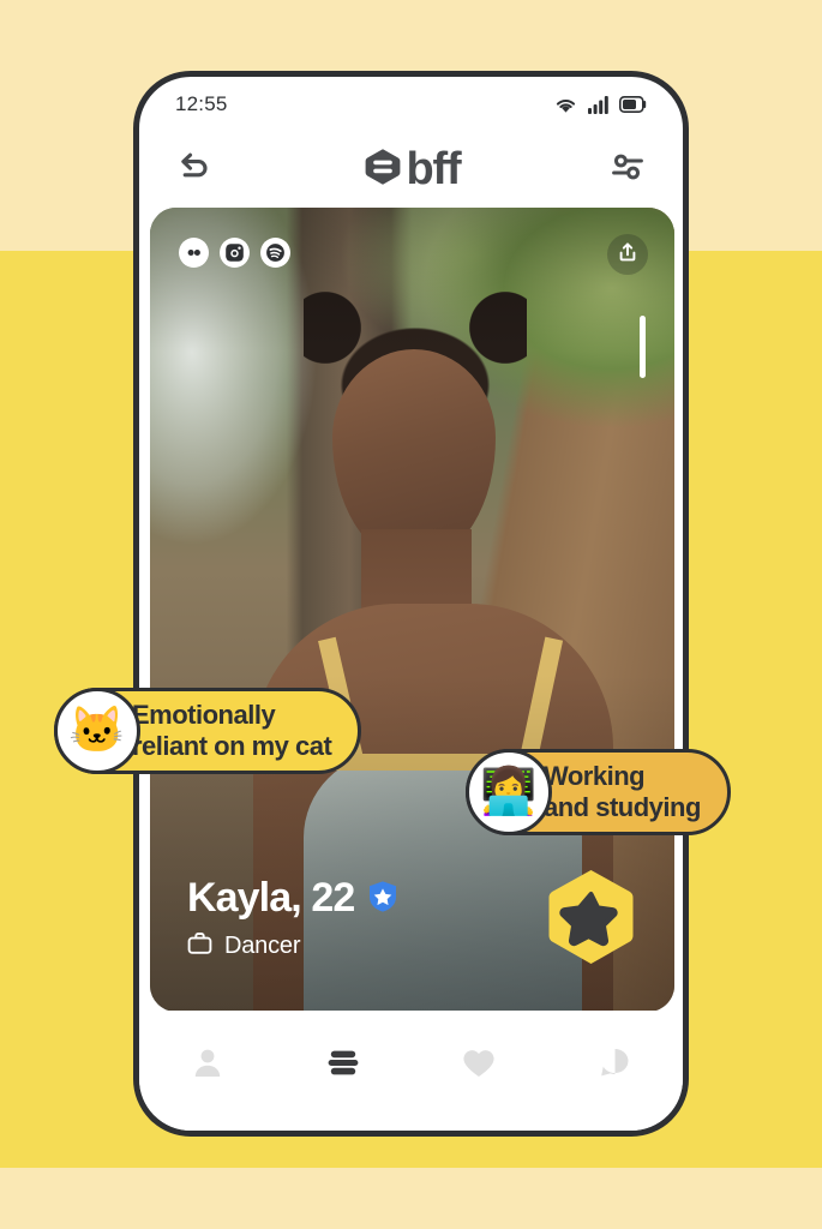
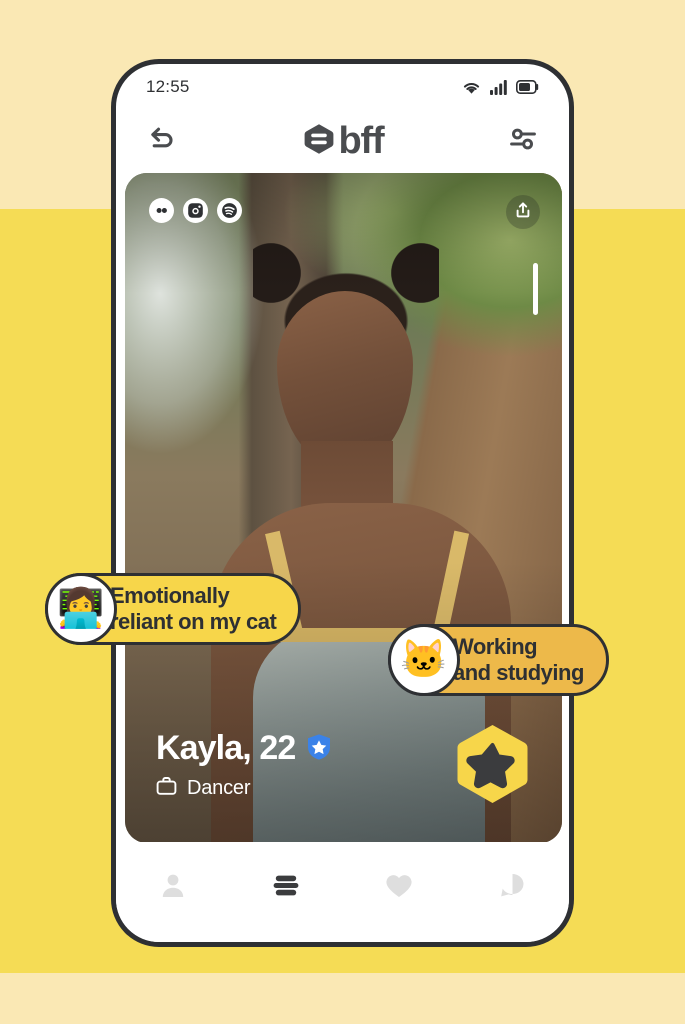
  12:55
  bff
  Kayla, 22
  Dancer
- 🐱
+ 👩‍💻
  Emotionally
  eliant on my cat
- 👩‍💻
+ 🐱
  Working
  and studying
